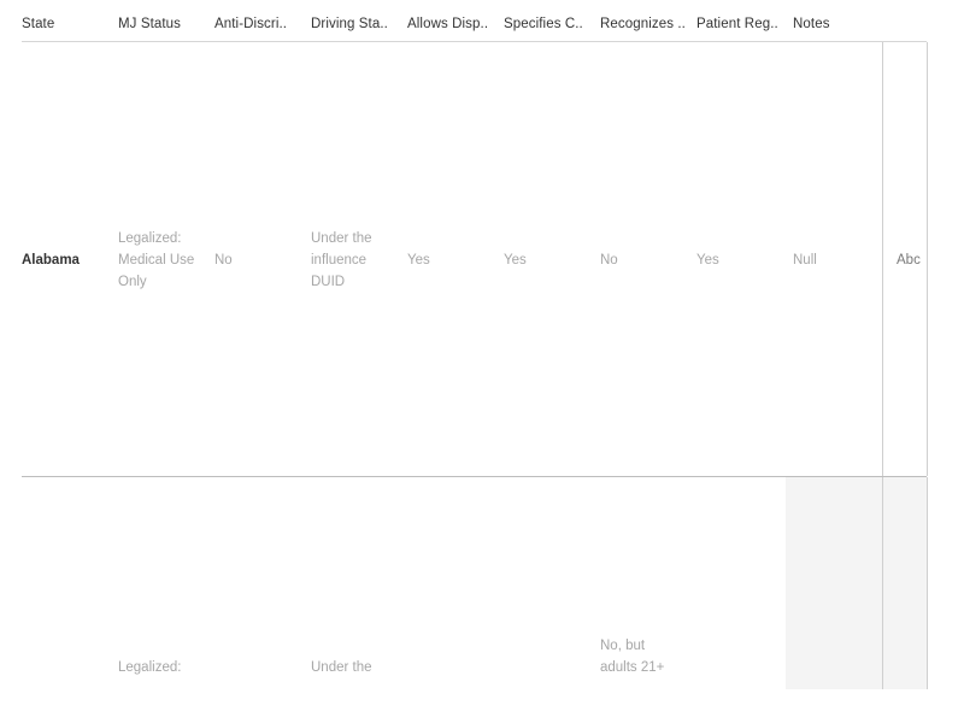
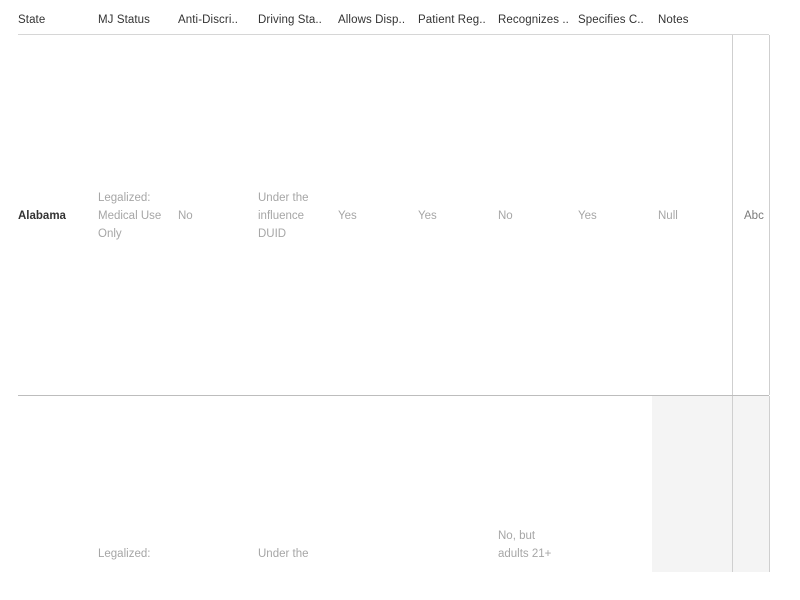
  State
  MJ Status
  Anti-Discri..
  Driving Sta..
  Allows Disp..
- Specifies C..
+ Patient Reg..
  Recognizes ..
- Patient Reg..
+ Specifies C..
  Notes
  Alabama
  Legalized:
  Medical Use
  Only
  No
  Under the
  influence
  DUID
  Yes
  Yes
  No
  Yes
  Null
  Abc
  Legalized:
  Under the
  No, but
  adults 21+
